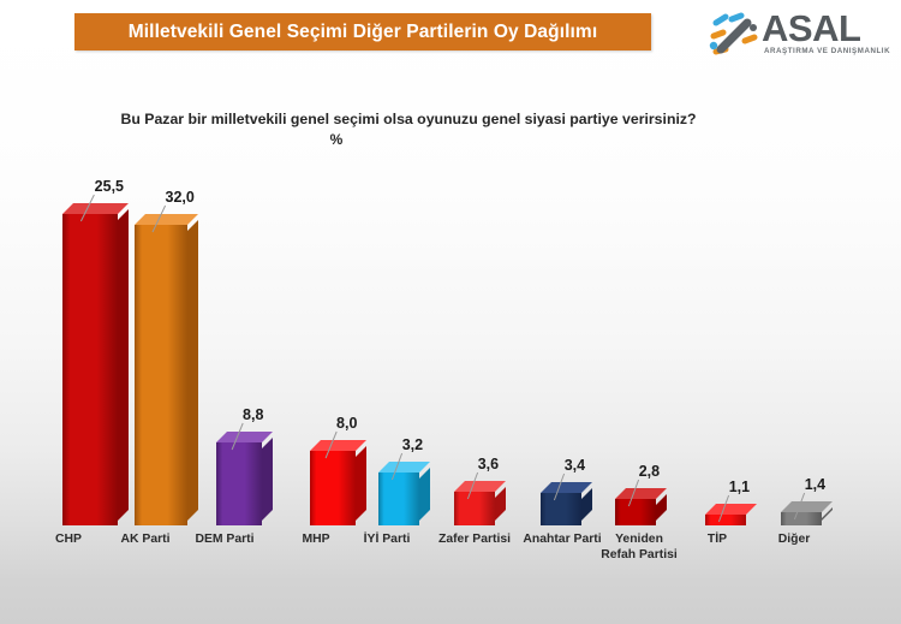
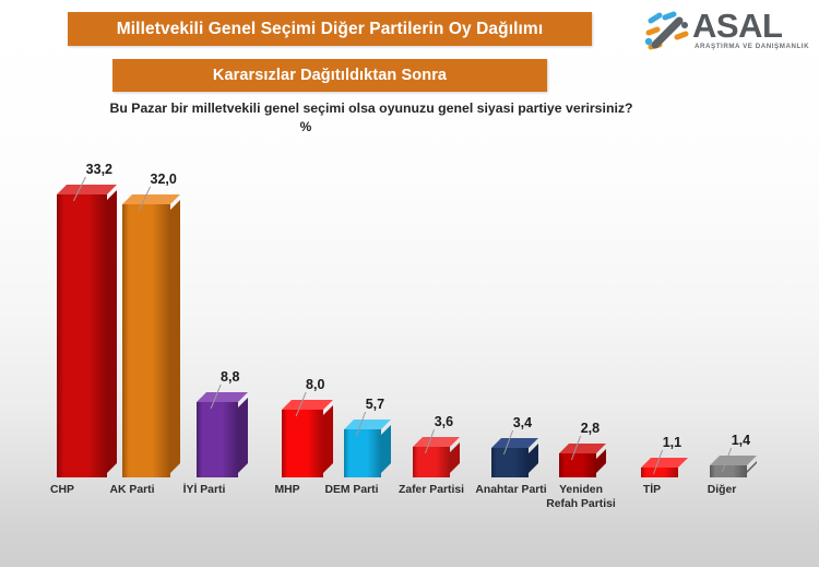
  Milletvekili Genel Seçimi Diğer Partilerin Oy Dağılımı
+ Kararsızlar Dağıtıldıktan Sonra
  ASAL
  Bu Pazar bir milletvekili genel seçimi olsa oyunuzu genel siyasi partiye verirsiniz?
  %
- 25,5
+ 33,2
  32,0
  8,8
  8,0
- 3,2
+ 5,7
  3,6
  3,4
  2,8
  1,1
  1,4
  CHP
  AK Parti
- DEM Parti
+ İYİ Parti
  MHP
- İYİ Parti
+ DEM Parti
  Zafer Partisi
  Anahtar Parti
  Yeniden
  Refah Partisi
  TİP
  Diğer
